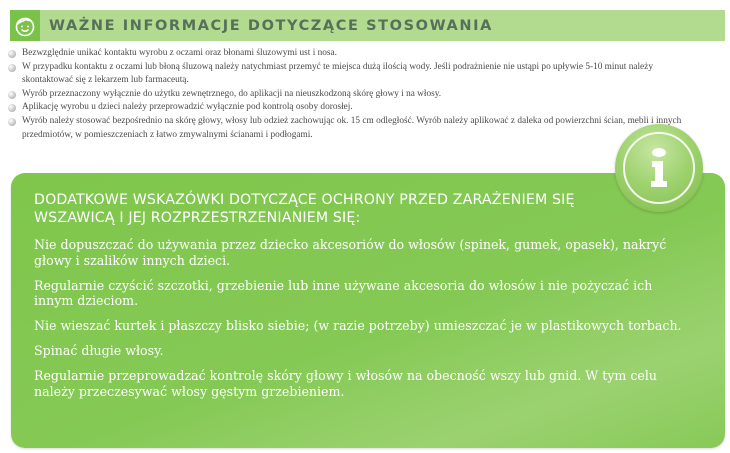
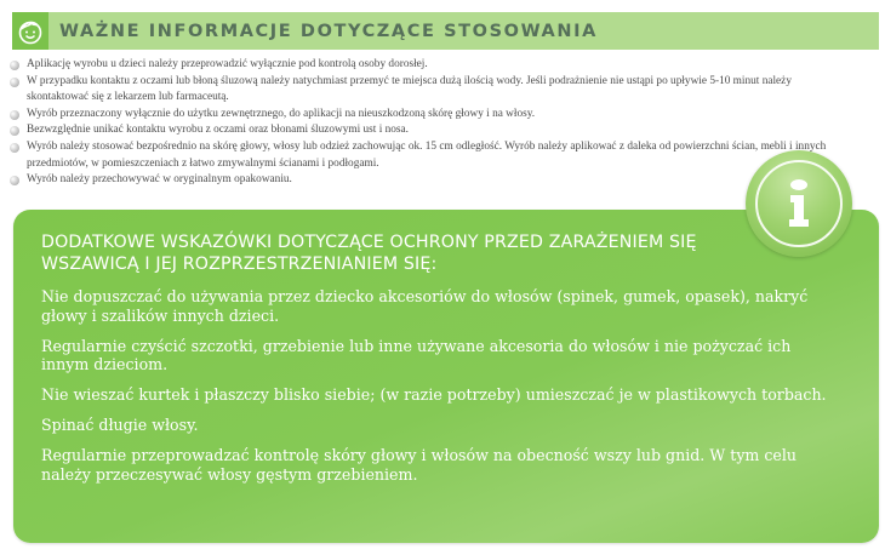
  WAŻNE INFORMACJE DOTYCZĄCE STOSOWANIA
- Bezwzględnie unikać kontaktu wyrobu z oczami oraz błonami śluzowymi ust i nosa.
+ Aplikację wyrobu u dzieci należy przeprowadzić wyłącznie pod kontrolą osoby dorosłej.
  W przypadku kontaktu z oczami lub błoną śluzową należy natychmiast przemyć te miejsca dużą ilością wody. Jeśli podrażnienie nie ustąpi po upływie 5-10 minut należy skontaktować się z lekarzem lub farmaceutą.
  Wyrób przeznaczony wyłącznie do użytku zewnętrznego, do aplikacji na nieuszkodzoną skórę głowy i na włosy.
- Aplikację wyrobu u dzieci należy przeprowadzić wyłącznie pod kontrolą osoby dorosłej.
+ Bezwzględnie unikać kontaktu wyrobu z oczami oraz błonami śluzowymi ust i nosa.
  Wyrób należy stosować bezpośrednio na skórę głowy, włosy lub odzież zachowując ok. 15 cm odległość. Wyrób należy aplikować z daleka od powierzchni ścian, mebli i innych przedmiotów, w pomieszczeniach z łatwo zmywalnymi ścianami i podłogami.
+ Wyrób należy przechowywać w oryginalnym opakowaniu.
  DODATKOWE WSKAZÓWKI DOTYCZĄCE OCHRONY PRZED ZARAŻENIEM SIĘ WSZAWICĄ I JEJ ROZPRZESTRZENIANIEM SIĘ:
  Nie dopuszczać do używania przez dziecko akcesoriów do włosów (spinek, gumek, opasek), nakryć głowy i szalików innych dzieci.
  Regularnie czyścić szczotki, grzebienie lub inne używane akcesoria do włosów i nie pożyczać ich innym dzieciom.
  Nie wieszać kurtek i płaszczy blisko siebie; (w razie potrzeby) umieszczać je w plastikowych torbach.
  Spinać długie włosy.
  Regularnie przeprowadzać kontrolę skóry głowy i włosów na obecność wszy lub gnid. W tym celu należy przeczesywać włosy gęstym grzebieniem.
